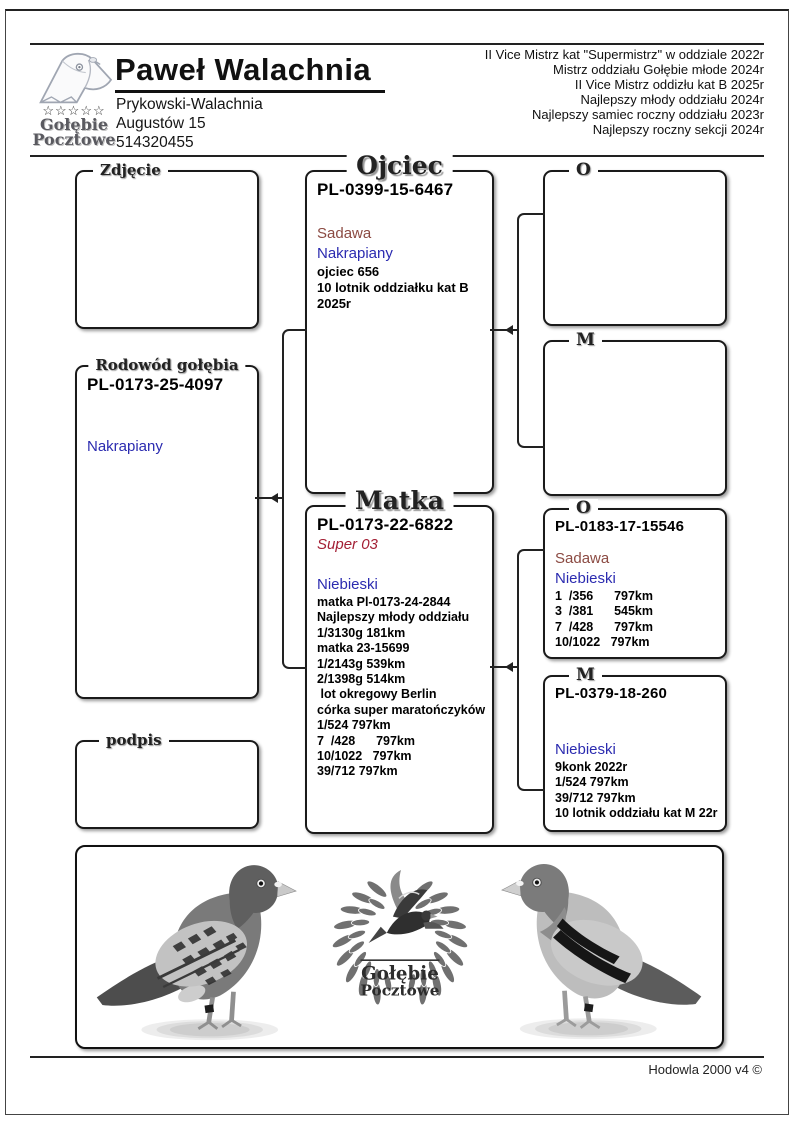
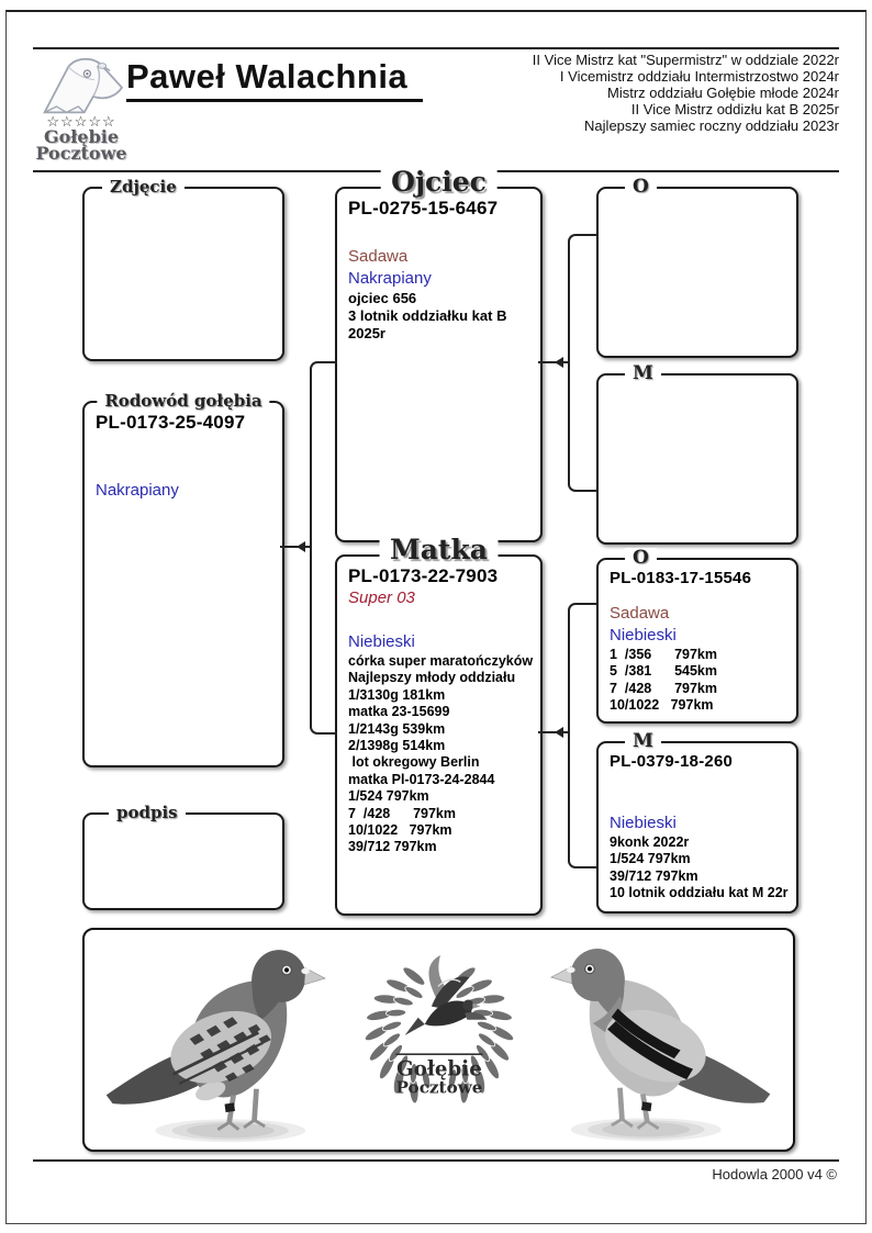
  ☆☆☆☆☆
  Gołębie
  Pocztowe
  Paweł Walachnia
- Prykowski-Walachnia
- Augustów 15
- 514320455
  II Vice Mistrz kat "Supermistrz" w oddziale 2022r
+ I Vicemistrz oddziału Intermistrzostwo 2024r
  Mistrz oddziału Gołębie młode 2024r
  II Vice Mistrz oddizłu kat B 2025r
- Najlepszy młody oddziału 2024r
  Najlepszy samiec roczny oddziału 2023r
- Najlepszy roczny sekcji 2024r
  Zdjęcie
  Rodowód gołębia
  PL-0173-25-4097
  Nakrapiany
  podpis
  Ojciec
- PL-0399-15-6467
+ PL-0275-15-6467
  Sadawa
  Nakrapiany
  ojciec 656
- 10 lotnik oddziałku kat B
+ 3 lotnik oddziałku kat B
  2025r
  Matka
- PL-0173-22-6822
+ PL-0173-22-7903
  Super 03
  Niebieski
- matka Pl-0173-24-2844
+ córka super maratończyków
  Najlepszy młody oddziału
  1/3130g 181km
  matka 23-15699
  1/2143g 539km
  2/1398g 514km
  lot okregowy Berlin
- córka super maratończyków
+ matka Pl-0173-24-2844
  1/524 797km
  7 /428 797km
  10/1022 797km
  39/712 797km
  O
  M
  O
  PL-0183-17-15546
  Sadawa
  Niebieski
  1 /356 797km
- 3 /381 545km
+ 5 /381 545km
  7 /428 797km
  10/1022 797km
  M
  PL-0379-18-260
  Niebieski
  9konk 2022r
  1/524 797km
  39/712 797km
  10 lotnik oddziału kat M 22r
  Gołębie
  Pocztowe
  Hodowla 2000 v4 ©
